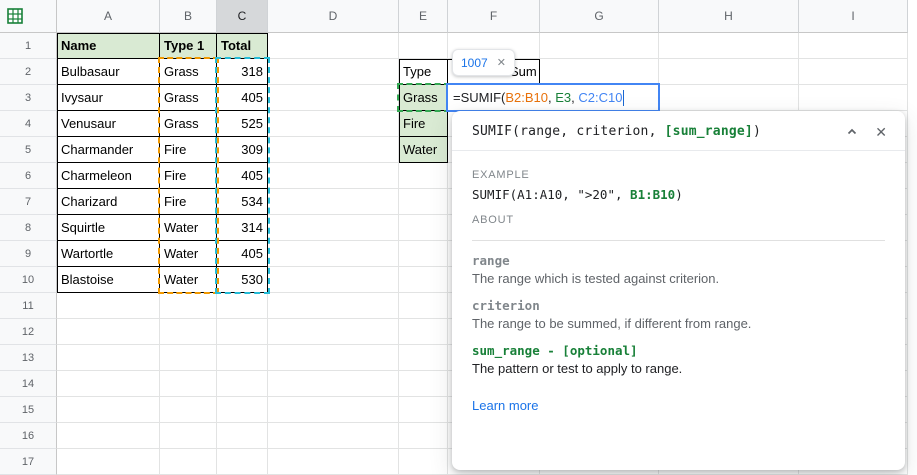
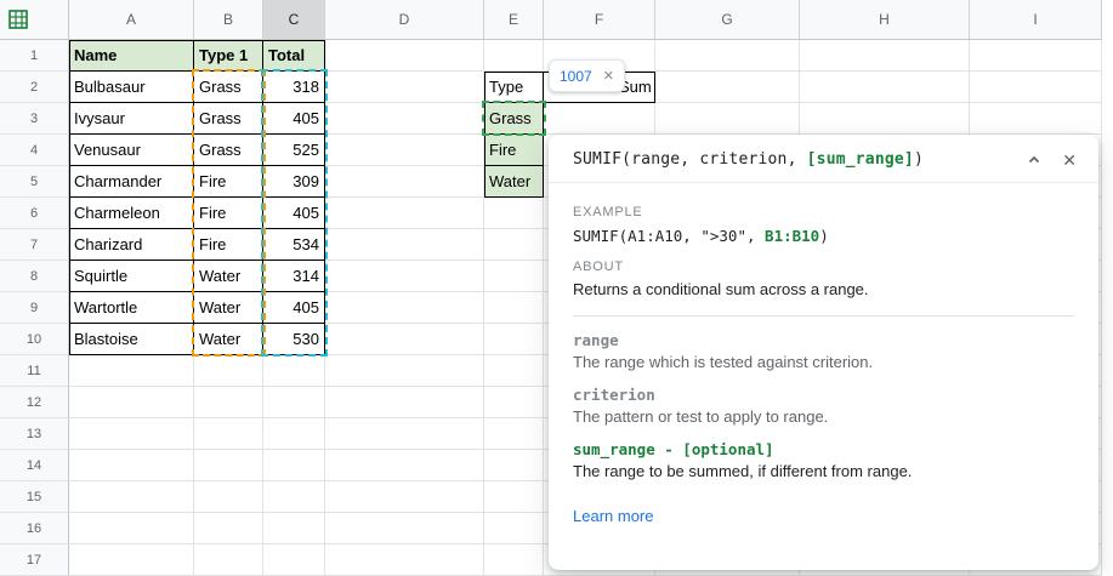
  A
  B
  C
  D
  E
  F
  G
  H
  I
  1
  2
  3
  4
  5
  6
  7
  8
  9
  10
  11
  12
  13
  14
  15
  16
  17
  Name
  Bulbasaur
  Ivysaur
  Venusaur
  Charmander
  Charmeleon
  Charizard
  Squirtle
  Wartortle
  Blastoise
  Type 1
  Grass
  Grass
  Grass
  Fire
  Fire
  Fire
  Water
  Water
  Water
  Total
  318
  405
  525
  309
  405
  534
  314
  405
  530
  Type
  Grass
  Fire
  Water
- =SUMIF(B2:B10, E3, C2:C10
  1007
  ✕
  SUMIF(range, criterion, [sum_range])
  ✕
  EXAMPLE
- SUMIF(A1:A10, ">20", B1:B10)
+ SUMIF(A1:A10, ">30", B1:B10)
  ABOUT
+ Returns a conditional sum across a range.
  range
  The range which is tested against criterion.
  criterion
- The range to be summed, if different from range.
+ The pattern or test to apply to range.
  sum_range - [optional]
- The pattern or test to apply to range.
+ The range to be summed, if different from range.
  Learn more
